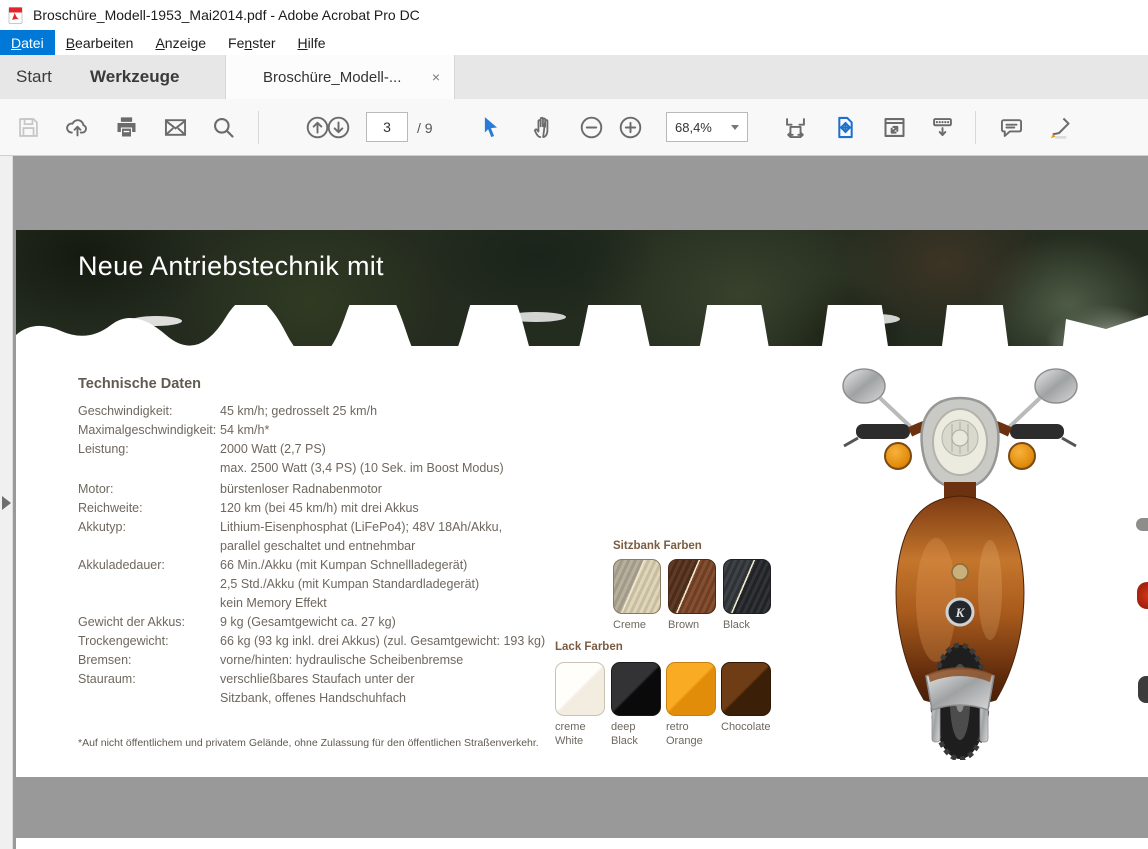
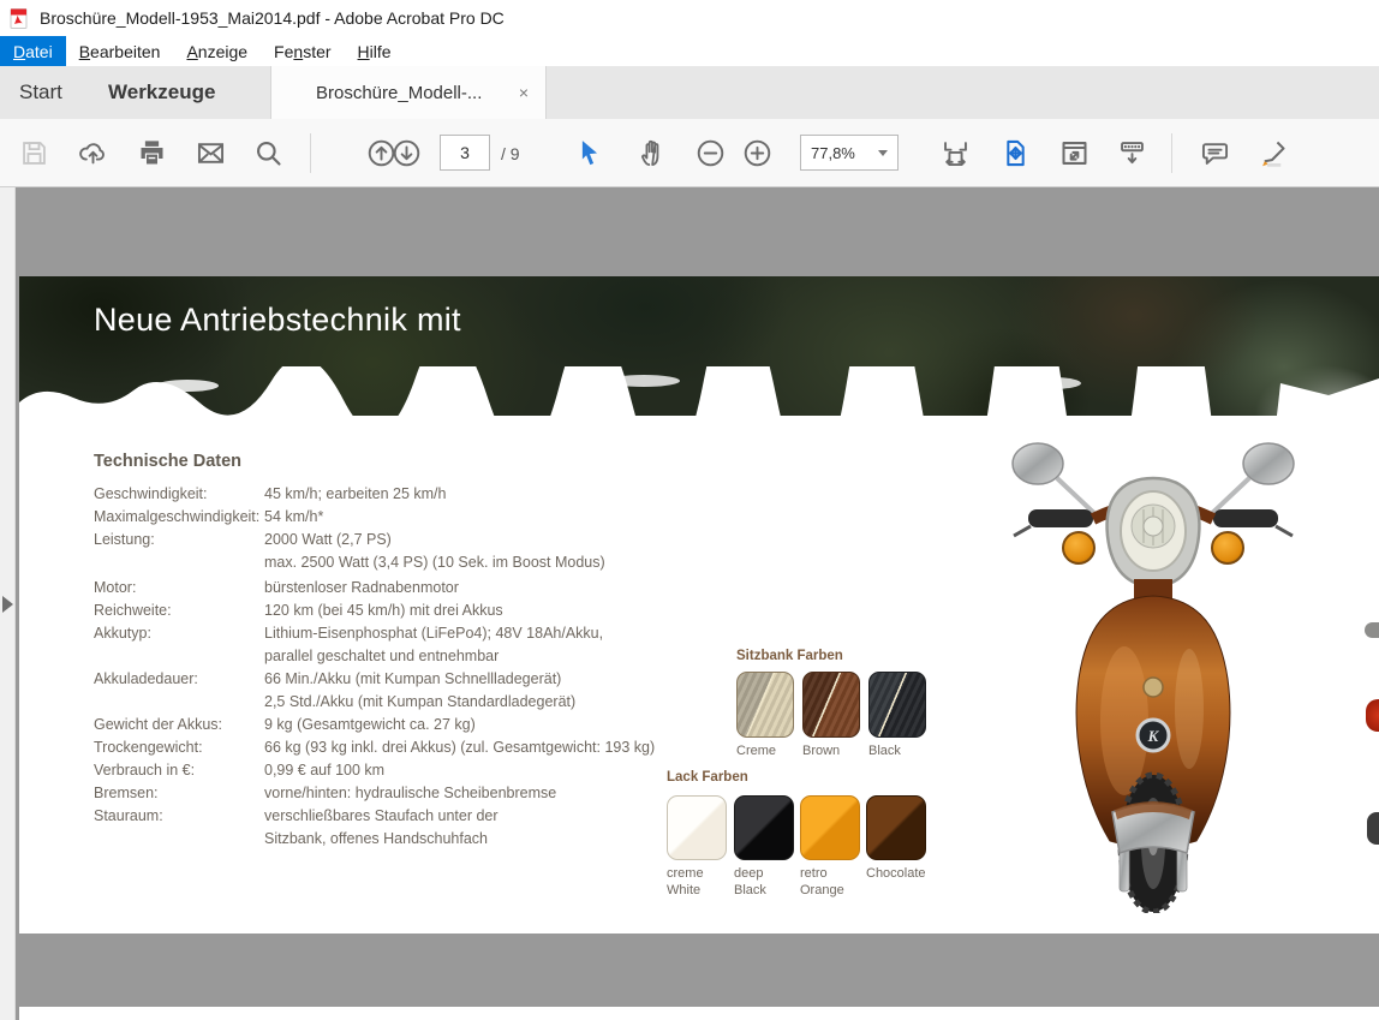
  Broschüre_Modell-1953_Mai2014.pdf - Adobe Acrobat Pro DC
  Datei
  Bearbeiten
  Anzeige
  Fenster
  Hilfe
  Start
  Werkzeuge
  Broschüre_Modell-...
  ×
  3
  / 9
- 68,4%
+ 77,8%
  Neue Antriebstechnik mit
  Technische Daten
  Geschwindigkeit:
- 45 km/h; gedrosselt 25 km/h
+ 45 km/h; earbeiten 25 km/h
  Maximalgeschwindigkeit:
  54 km/h*
  Leistung:
  2000 Watt (2,7 PS)
  max. 2500 Watt (3,4 PS) (10 Sek. im Boost Modus)
  Motor:
  bürstenloser Radnabenmotor
  Reichweite:
  120 km (bei 45 km/h) mit drei Akkus
  Akkutyp:
  Lithium-Eisenphosphat (LiFePo4); 48V 18Ah/Akku,
  parallel geschaltet und entnehmbar
  Akkuladedauer:
  66 Min./Akku (mit Kumpan Schnellladegerät)
  2,5 Std./Akku (mit Kumpan Standardladegerät)
- kein Memory Effekt
  Gewicht der Akkus:
  9 kg (Gesamtgewicht ca. 27 kg)
  Trockengewicht:
  66 kg (93 kg inkl. drei Akkus) (zul. Gesamtgewicht: 193 kg)
+ Verbrauch in €:
+ 0,99 € auf 100 km
  Bremsen:
  vorne/hinten: hydraulische Scheibenbremse
  Stauraum:
  verschließbares Staufach unter der
  Sitzbank, offenes Handschuhfach
- *Auf nicht öffentlichem und privatem Gelände, ohne Zulassung für den öffentlichen Straßenverkehr.
  Sitzbank Farben
  Creme
  Brown
  Black
  Lack Farben
  creme
  White
  deep
  Black
  retro
  Orange
  Chocolate
  K
